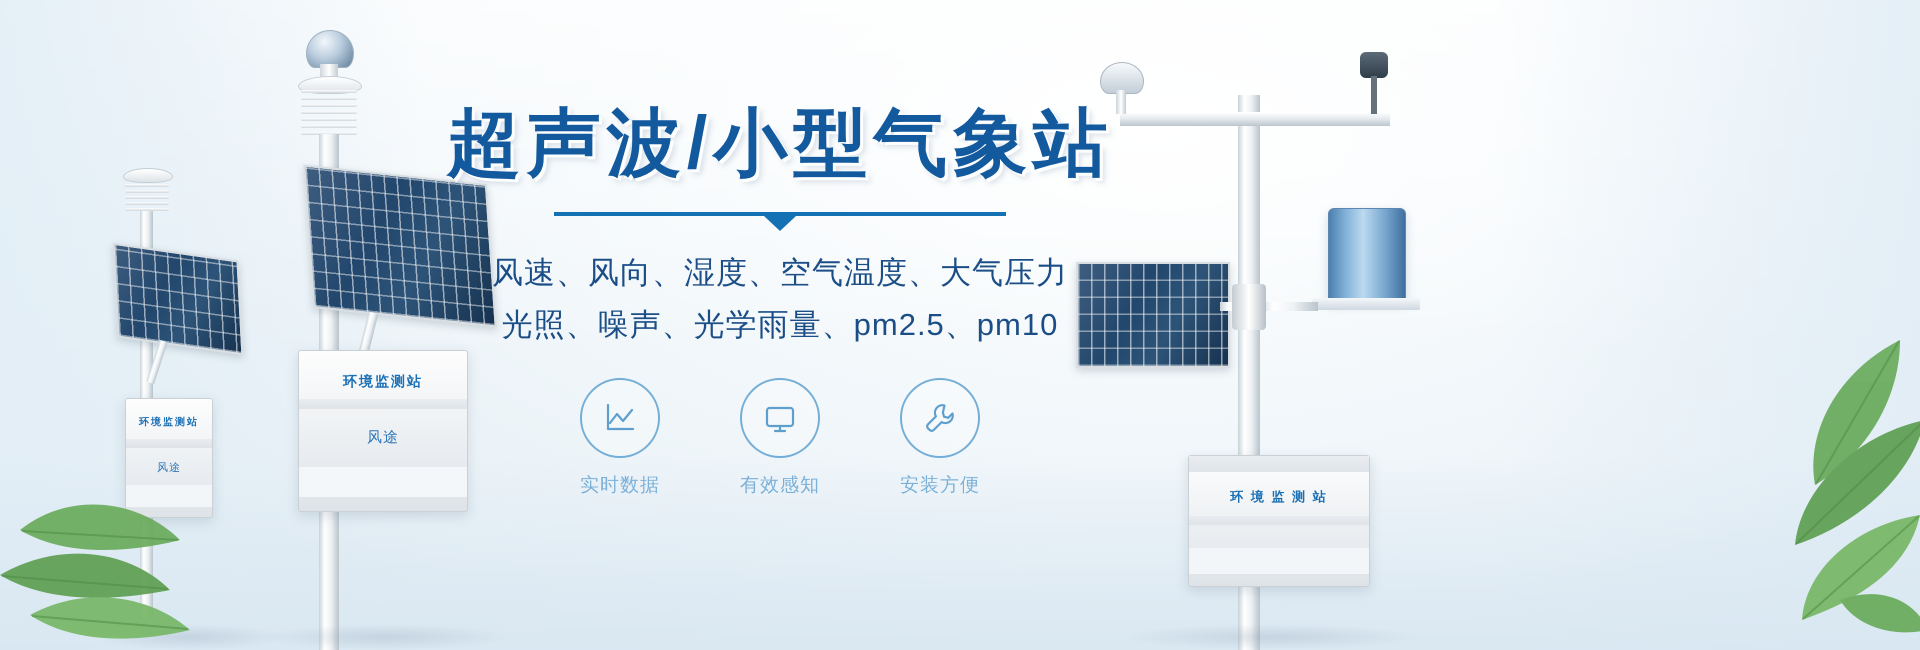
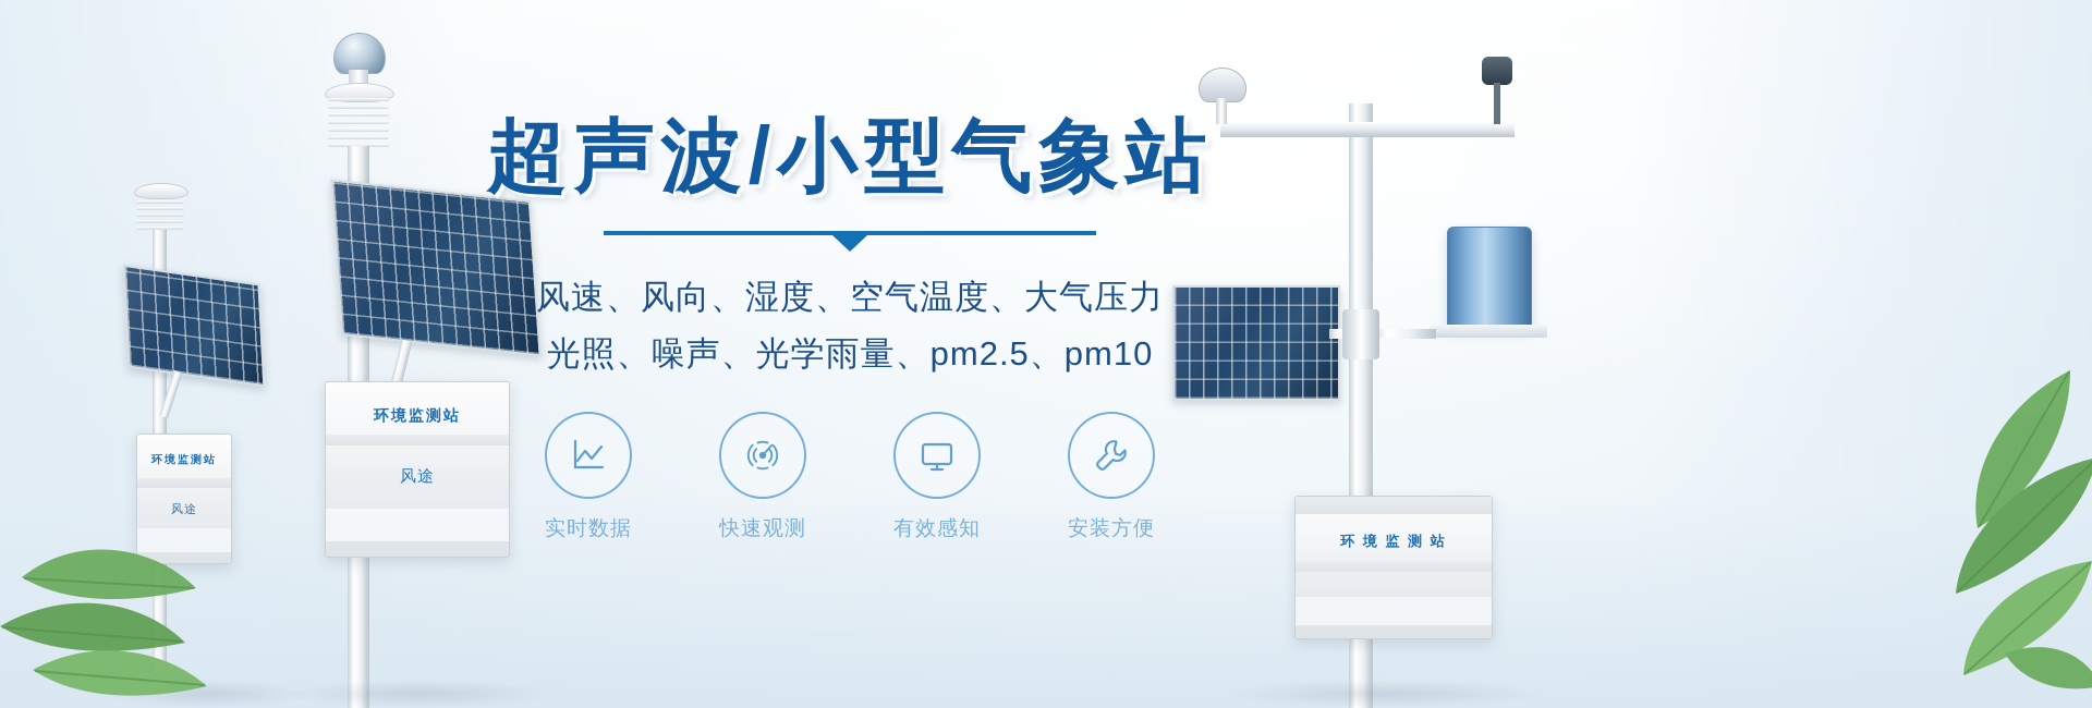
  环境监测站
  风途
  环境监测站
  风途
  环 境 监 测 站
  超声波/小型气象站
  风速、风向、湿度、空气温度、大气压力
  光照、噪声、光学雨量、pm2.5、pm10
  实时数据
+ 快速观测
  有效感知
  安装方便
